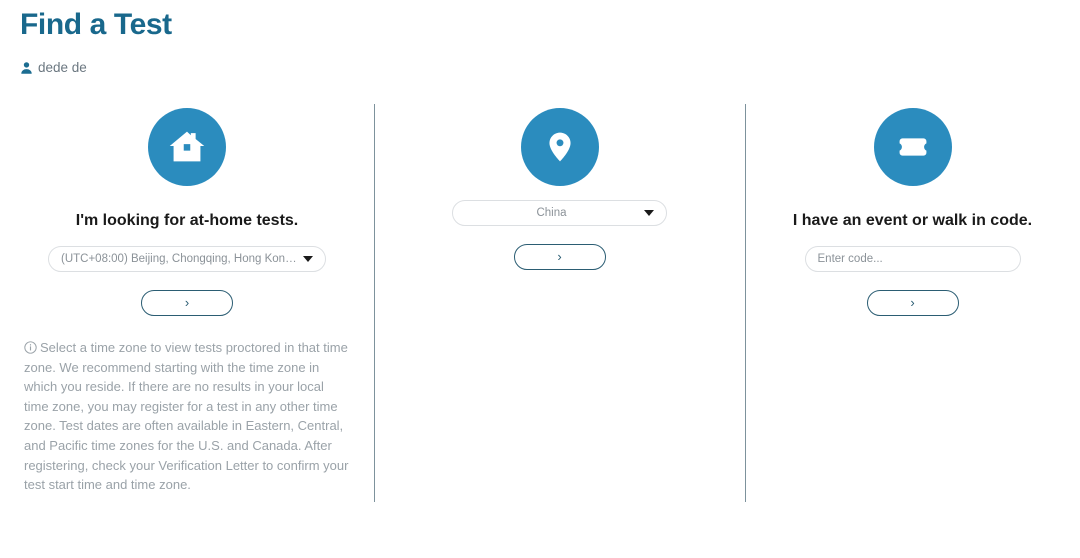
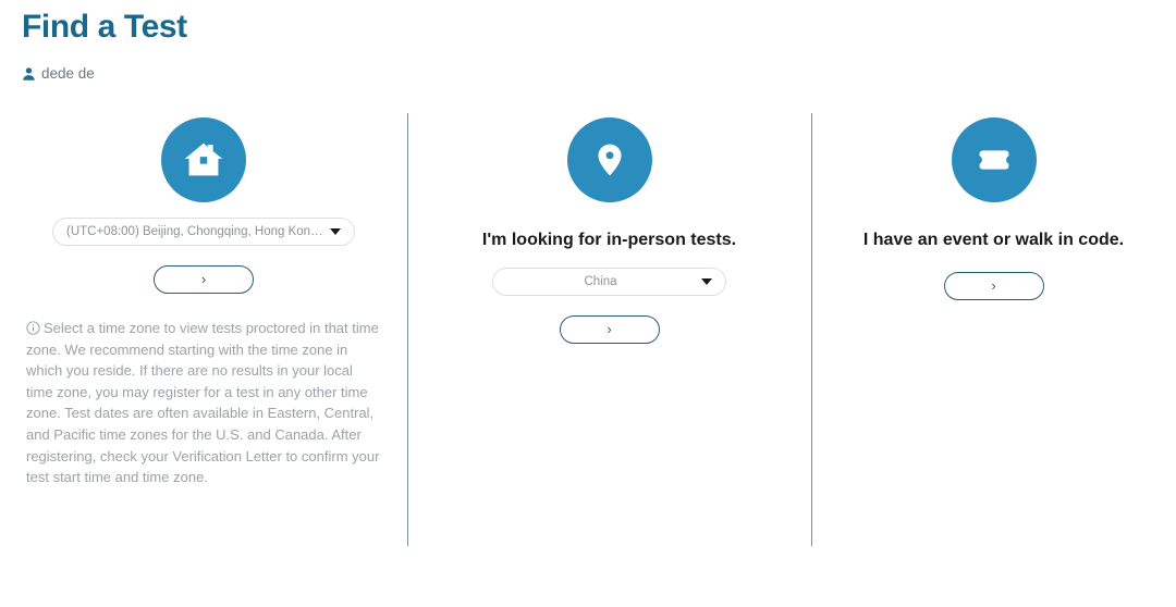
  Find a Test
  dede de
- I'm looking for at-home tests.
  (UTC+08:00) Beijing, Chongqing, Hong Kong,
  ›
  Select a time zone to view tests proctored in that time zone. We recommend starting with the time zone in which you reside. If there are no results in your local time zone, you may register for a test in any other time zone. Test dates are often available in Eastern, Central, and Pacific time zones for the U.S. and Canada. After registering, check your Verification Letter to confirm your test start time and time zone.
+ I'm looking for in-person tests.
  China
  ›
  I have an event or walk in code.
- Enter code...
  ›
